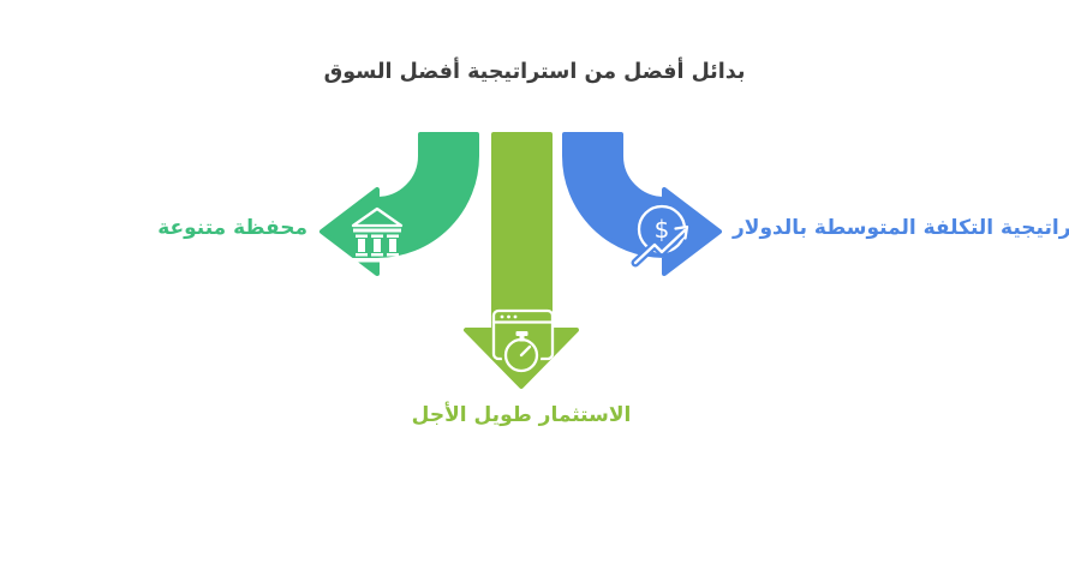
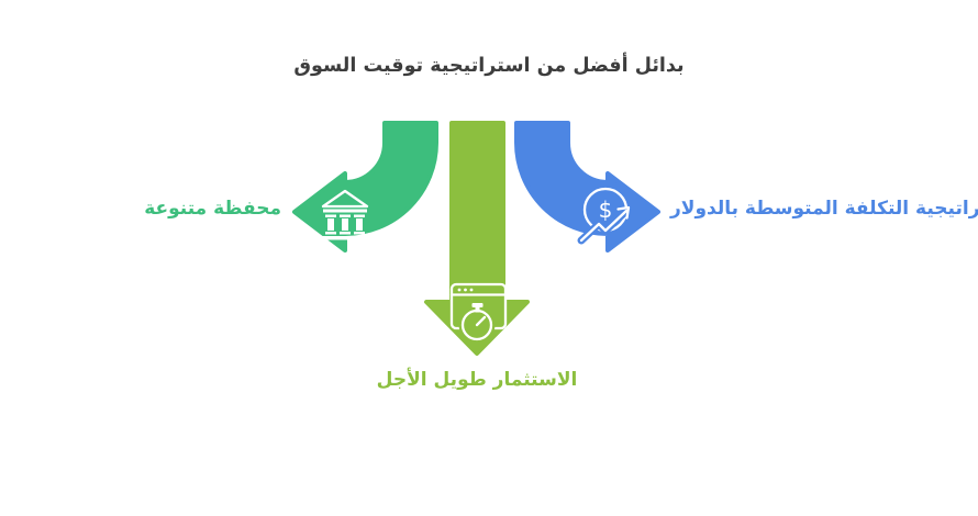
- بدائل أفضل من استراتيجية أفضل السوق
+ بدائل أفضل من استراتيجية توقيت السوق
  $
  محفظة متنوعة
  راتيجية التكلفة المتوسطة بالدولار
  الاستثمار طويل الأجل
